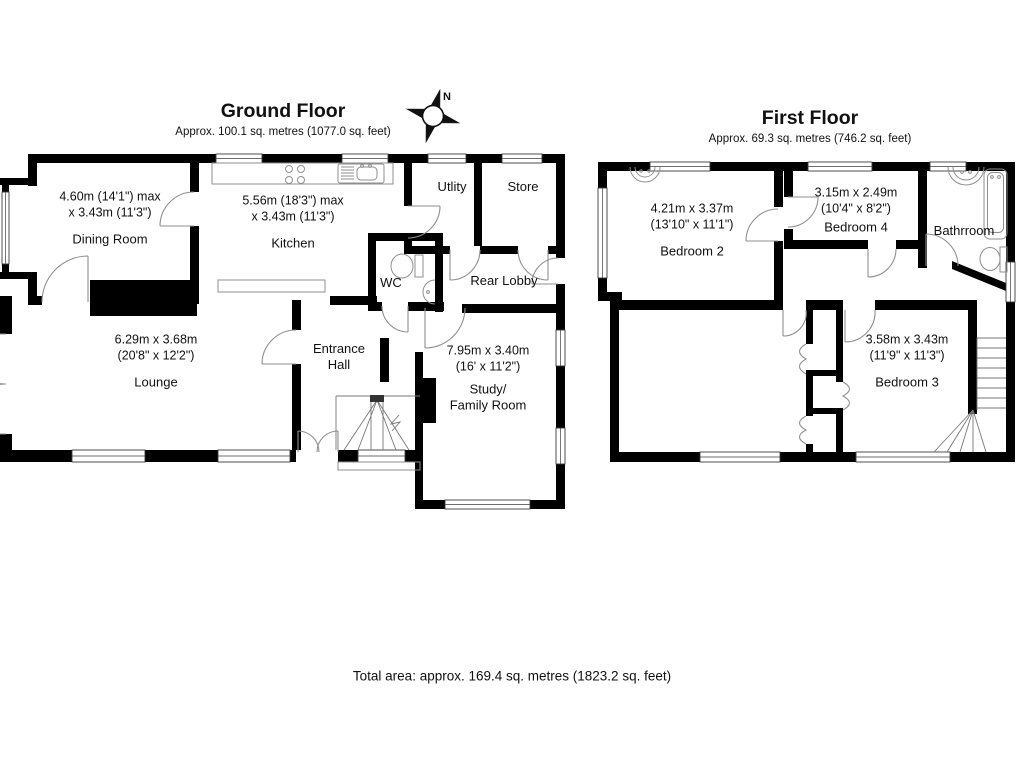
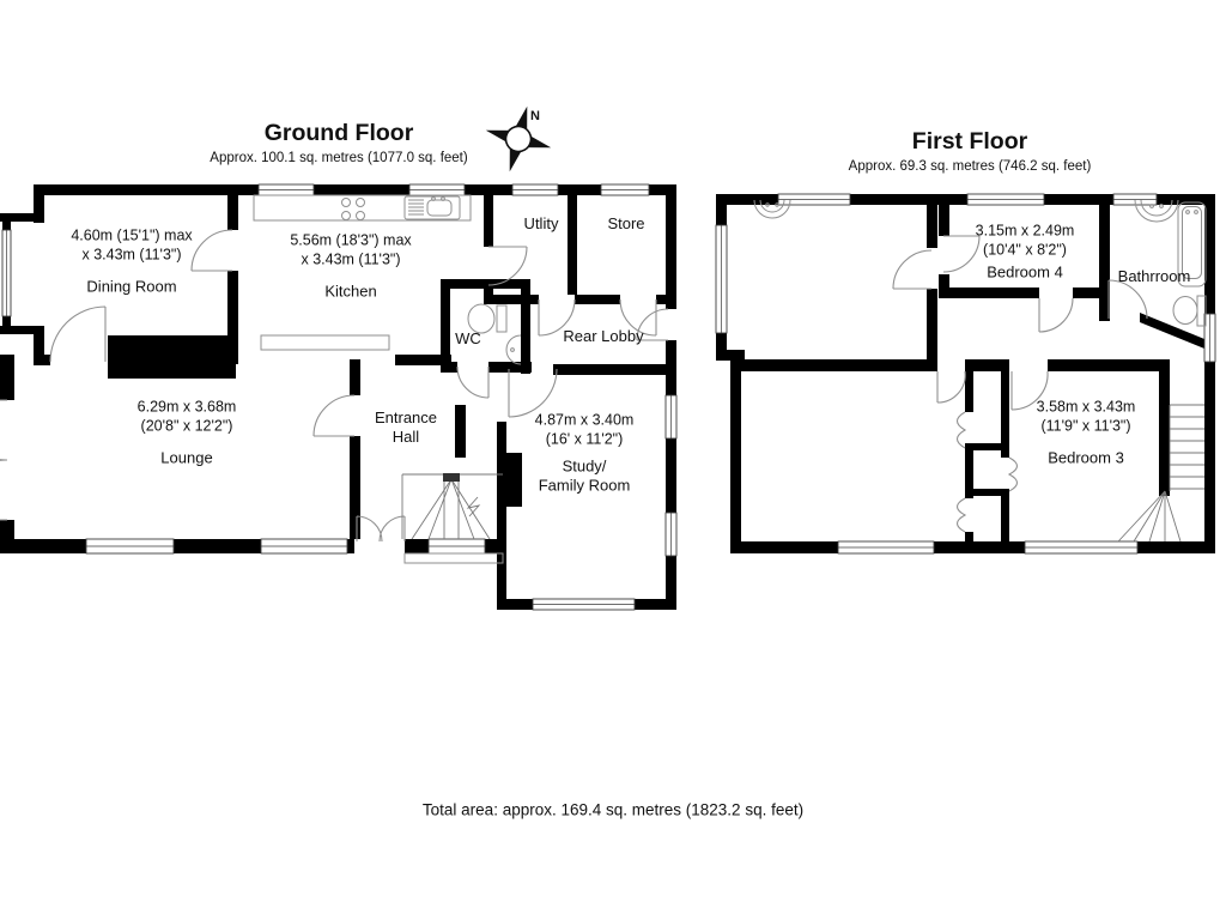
  N
  Ground Floor
  Approx. 100.1 sq. metres (1077.0 sq. feet)
  First Floor
  Approx. 69.3 sq. metres (746.2 sq. feet)
- 4.60m (14'1") max
+ 4.60m (15'1") max
  x 3.43m (11'3")
  Dining Room
  5.56m (18'3") max
  x 3.43m (11'3")
  Kitchen
  Utlity
  Store
  WC
  Rear Lobby
  6.29m x 3.68m
  (20'8" x 12'2")
  Lounge
  Entrance
  Hall
- 7.95m x 3.40m
+ 4.87m x 3.40m
  (16' x 11'2")
  Study/
  Family Room
- 4.21m x 3.37m
- (13'10" x 11'1")
- Bedroom 2
  3.15m x 2.49m
  (10'4" x 8'2")
  Bedroom 4
  Bathrroom
  3.58m x 3.43m
  (11'9" x 11'3")
  Bedroom 3
  Total area: approx. 169.4 sq. metres (1823.2 sq. feet)
